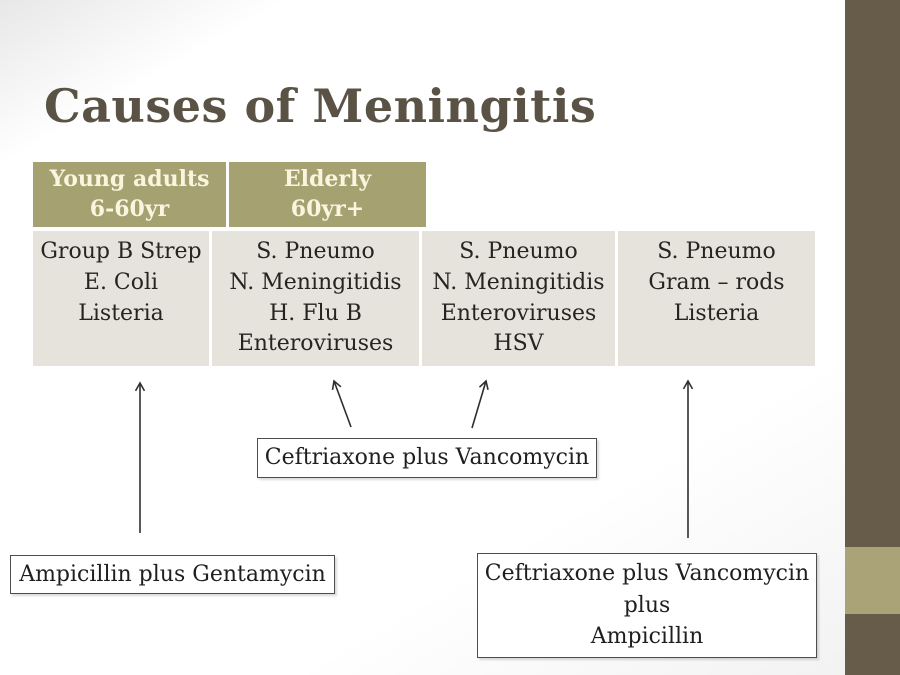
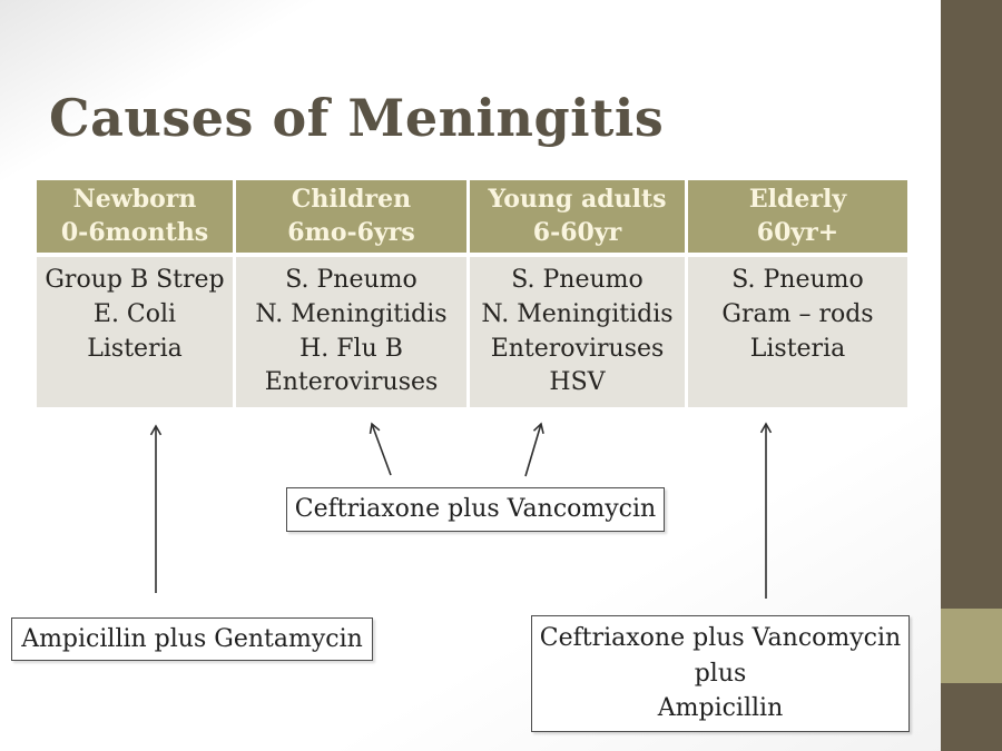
  Causes of Meningitis
+ Newborn
+ 0-6months
+ Children
+ 6mo-6yrs
  Young adults
  6-60yr
  Elderly
  60yr+
  Group B Strep
  E. Coli
  Listeria
  S. Pneumo
  N. Meningitidis
  H. Flu B
  Enteroviruses
  S. Pneumo
  N. Meningitidis
  Enteroviruses
  HSV
  S. Pneumo
  Gram – rods
  Listeria
  Ceftriaxone plus Vancomycin
  Ampicillin plus Gentamycin
  Ceftriaxone plus Vancomycin
  plus
  Ampicillin
